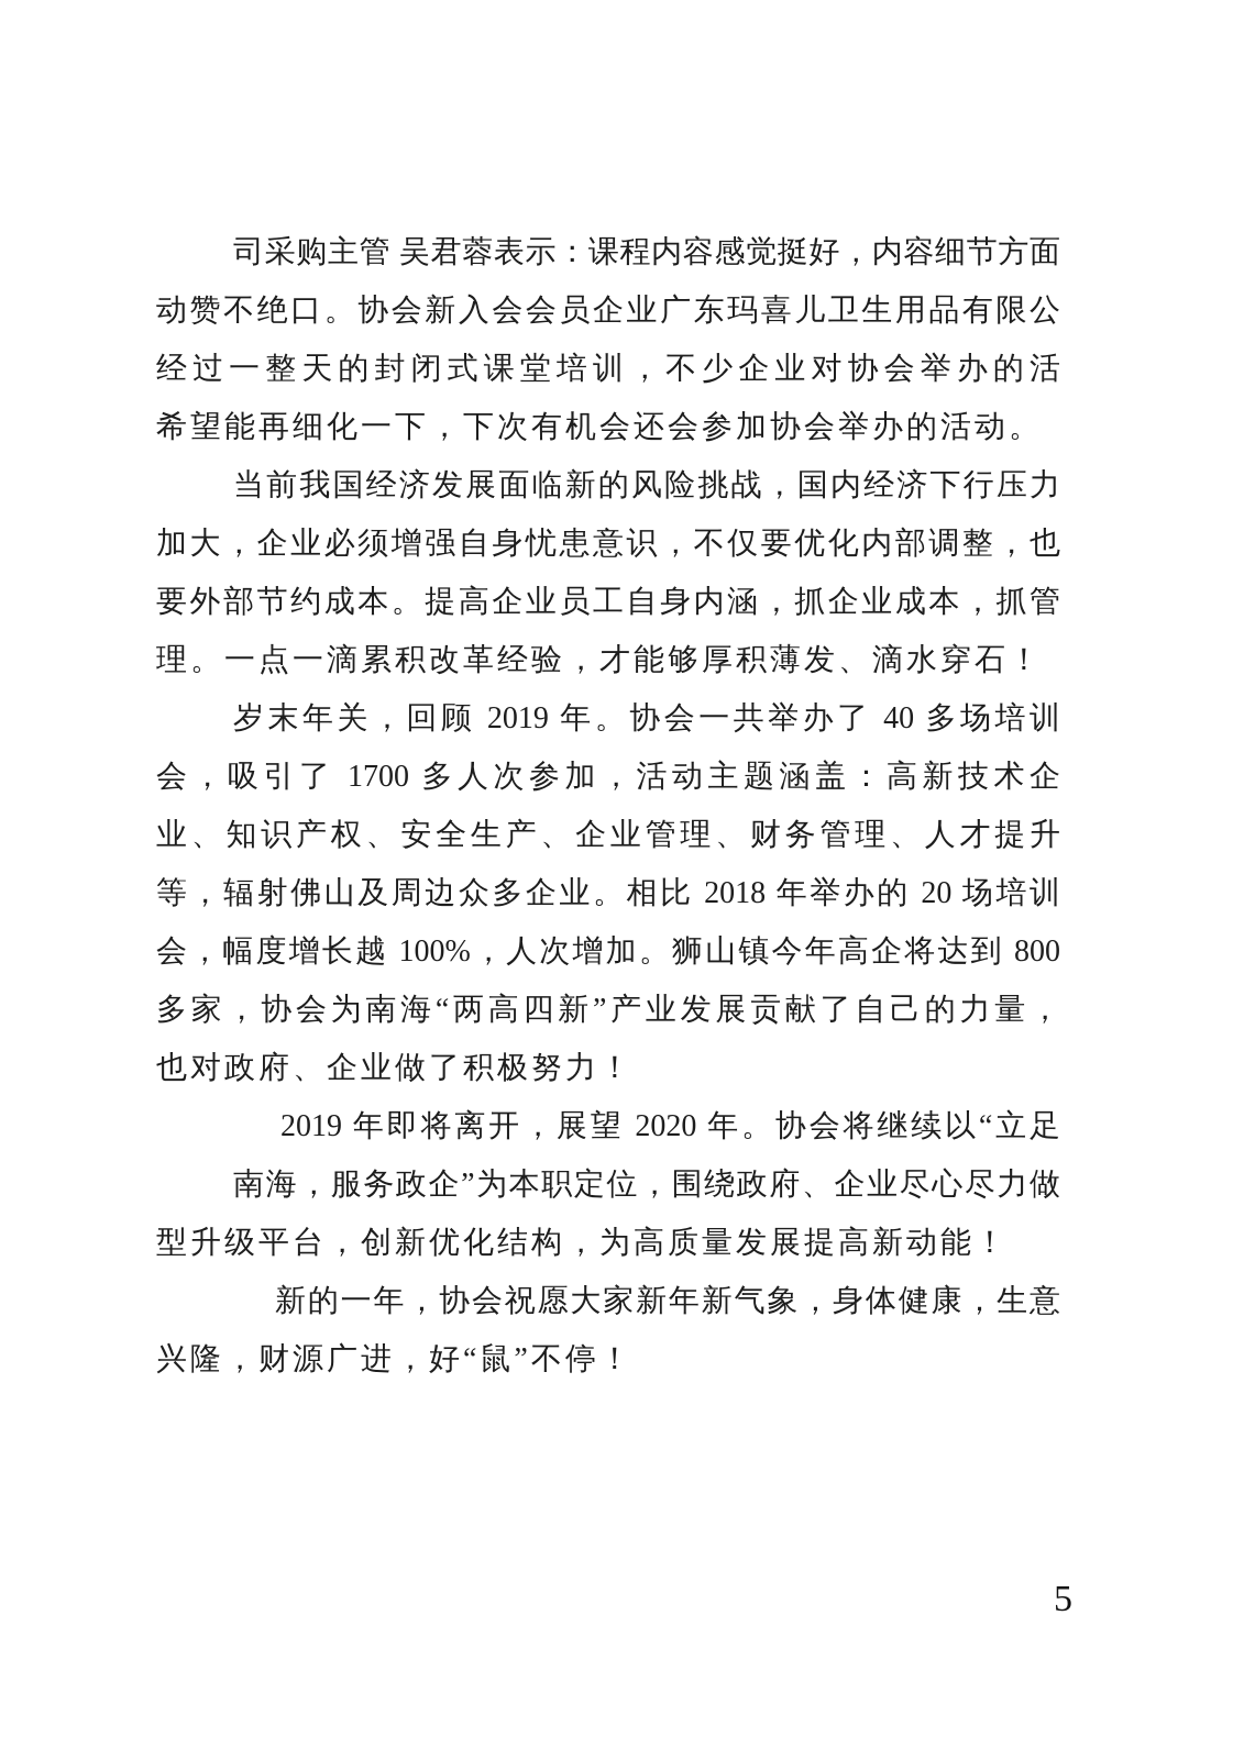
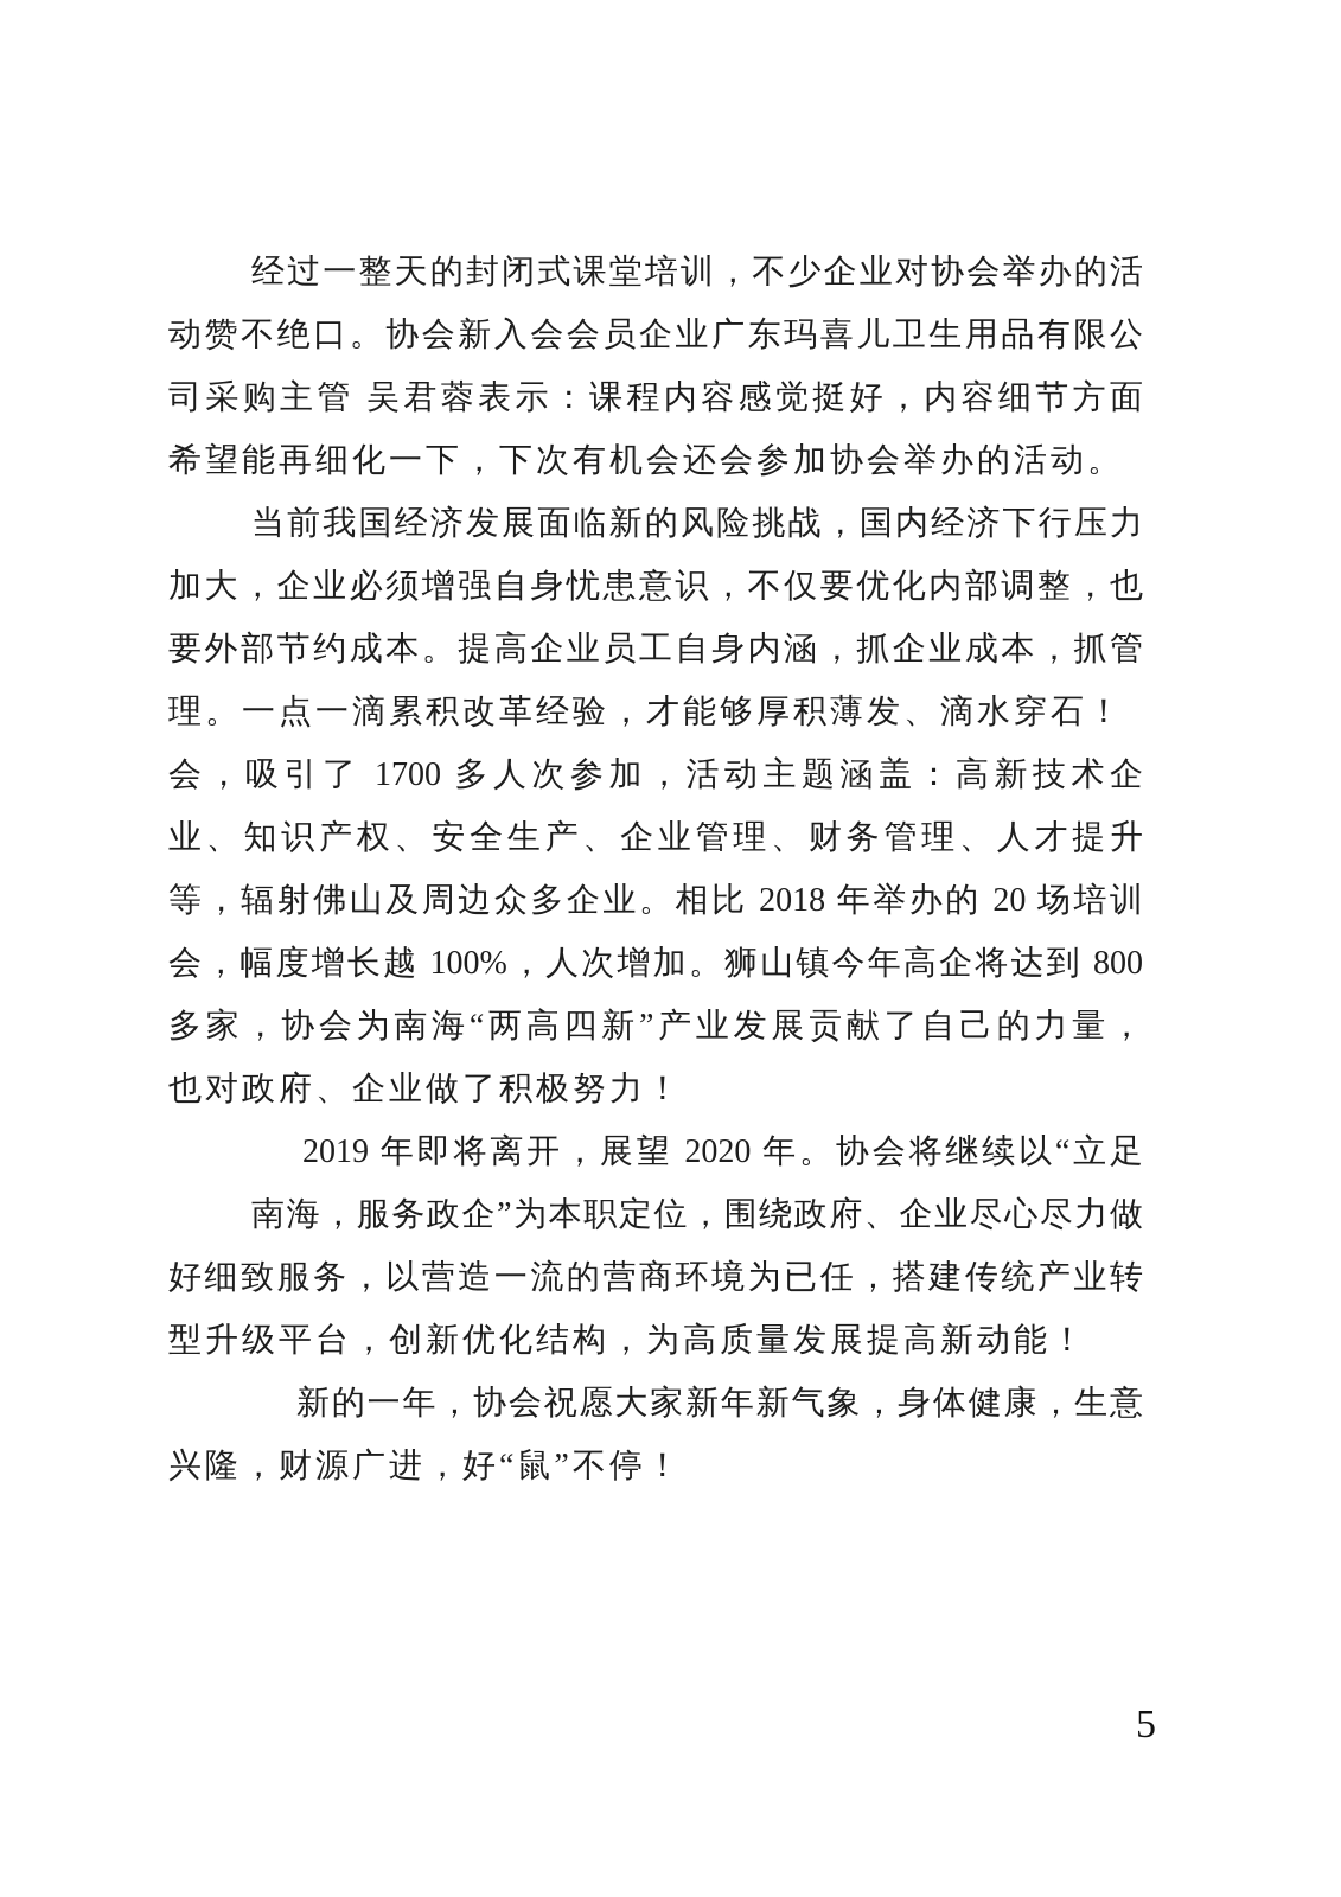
- 司采购主管 吴君蓉表示：课程内容感觉挺好，内容细节方面
+ 经过一整天的封闭式课堂培训，不少企业对协会举办的活
  动赞不绝口。协会新入会会员企业广东玛喜儿卫生用品有限公
- 经过一整天的封闭式课堂培训，不少企业对协会举办的活
+ 司采购主管 吴君蓉表示：课程内容感觉挺好，内容细节方面
  希望能再细化一下，下次有机会还会参加协会举办的活动。
  当前我国经济发展面临新的风险挑战，国内经济下行压力
  加大，企业必须增强自身忧患意识，不仅要优化内部调整，也
  要外部节约成本。提高企业员工自身内涵，抓企业成本，抓管
  理。一点一滴累积改革经验，才能够厚积薄发、滴水穿石！
- 岁末年关，回顾 2019 年。协会一共举办了 40 多场培训
  会，吸引了 1700 多人次参加，活动主题涵盖：高新技术企
  业、知识产权、安全生产、企业管理、财务管理、人才提升
  等，辐射佛山及周边众多企业。相比 2018 年举办的 20 场培训
  会，幅度增长越 100%，人次增加。狮山镇今年高企将达到 800
  多家，协会为南海“两高四新”产业发展贡献了自己的力量，
  也对政府、企业做了积极努力！
  2019 年即将离开，展望 2020 年。协会将继续以“立足
  南海，服务政企”为本职定位，围绕政府、企业尽心尽力做
+ 好细致服务，以营造一流的营商环境为已任，搭建传统产业转
  型升级平台，创新优化结构，为高质量发展提高新动能！
  新的一年，协会祝愿大家新年新气象，身体健康，生意
  兴隆，财源广进，好“鼠”不停！
  5
